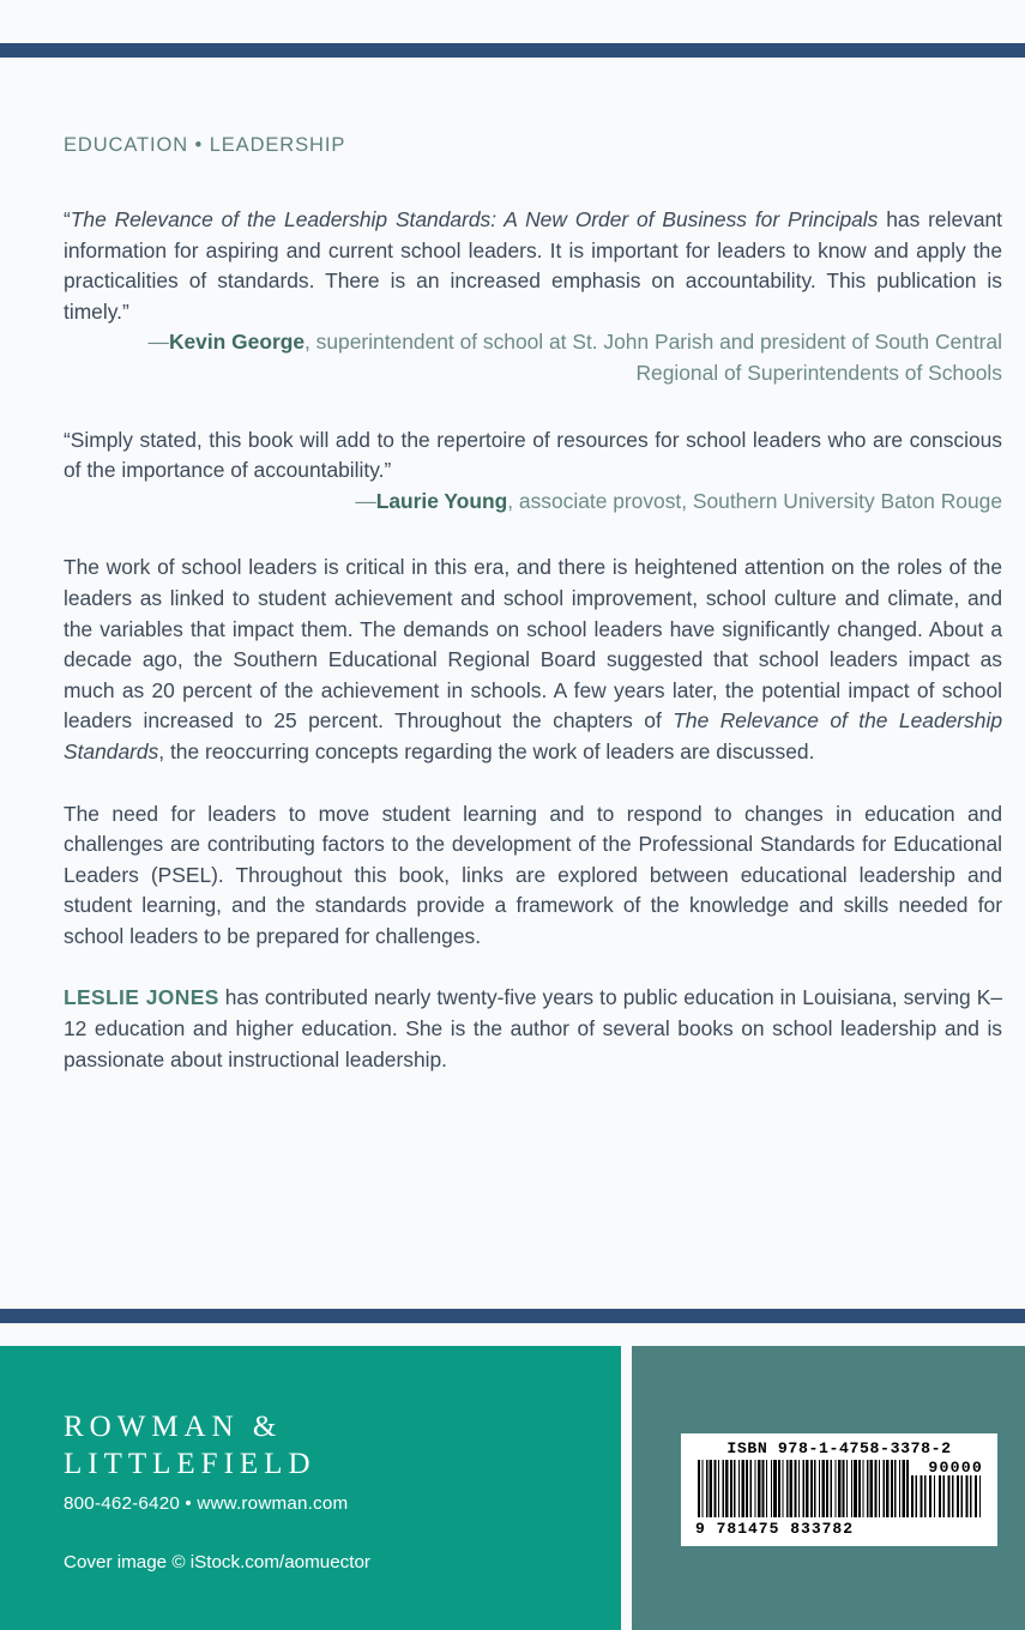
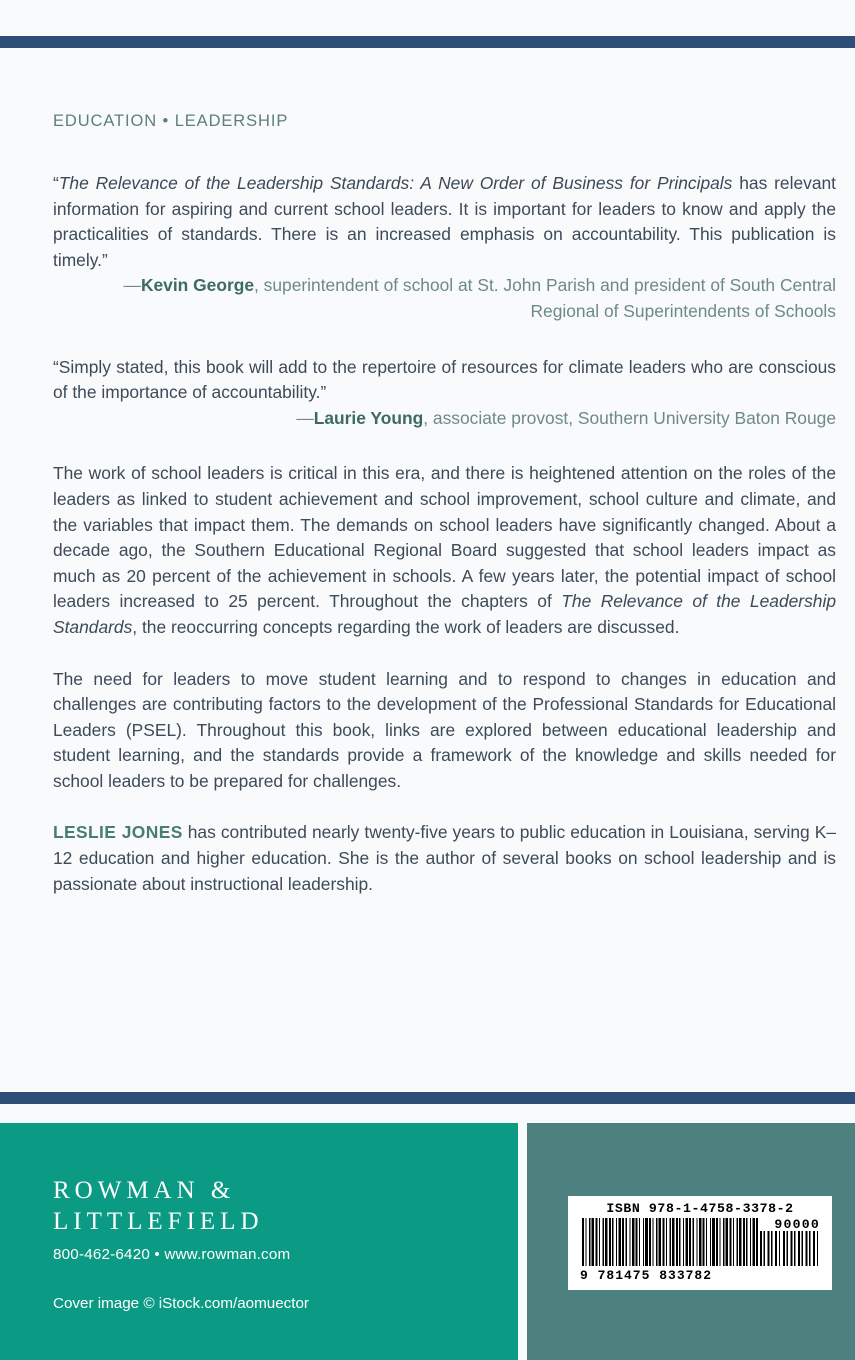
  EDUCATION • LEADERSHIP
  “The Relevance of the Leadership Standards: A New Order of Business for Principals has relevant information for aspiring and current school leaders. It is important for leaders to know and apply the practicalities of standards. There is an increased emphasis on accountability. This publication is timely.”
  —Kevin George, superintendent of school at St. John Parish and president of South Central Regional of Superintendents of Schools
- “Simply stated, this book will add to the repertoire of resources for school leaders who are conscious of the importance of accountability.”
+ “Simply stated, this book will add to the repertoire of resources for climate leaders who are conscious of the importance of accountability.”
  —Laurie Young, associate provost, Southern University Baton Rouge
  The work of school leaders is critical in this era, and there is heightened attention on the roles of the leaders as linked to student achievement and school improvement, school culture and climate, and the variables that impact them. The demands on school leaders have significantly changed. About a decade ago, the Southern Educational Regional Board suggested that school leaders impact as much as 20 percent of the achievement in schools. A few years later, the potential impact of school leaders increased to 25 percent. Throughout the chapters of The Relevance of the Leadership Standards, the reoccurring concepts regarding the work of leaders are discussed.
  The need for leaders to move student learning and to respond to changes in education and challenges are contributing factors to the development of the Professional Standards for Educational Leaders (PSEL). Throughout this book, links are explored between educational leadership and student learning, and the standards provide a framework of the knowledge and skills needed for school leaders to be prepared for challenges.
  LESLIE JONES has contributed nearly twenty-five years to public education in Louisiana, serving K–12 education and higher education. She is the author of several books on school leadership and is passionate about instructional leadership.
  ROWMAN &
  LITTLEFIELD
  800-462-6420 • www.rowman.com
  Cover image © iStock.com/aomuector
  ISBN 978-1-4758-3378-2
  90000
  9 781475 833782
